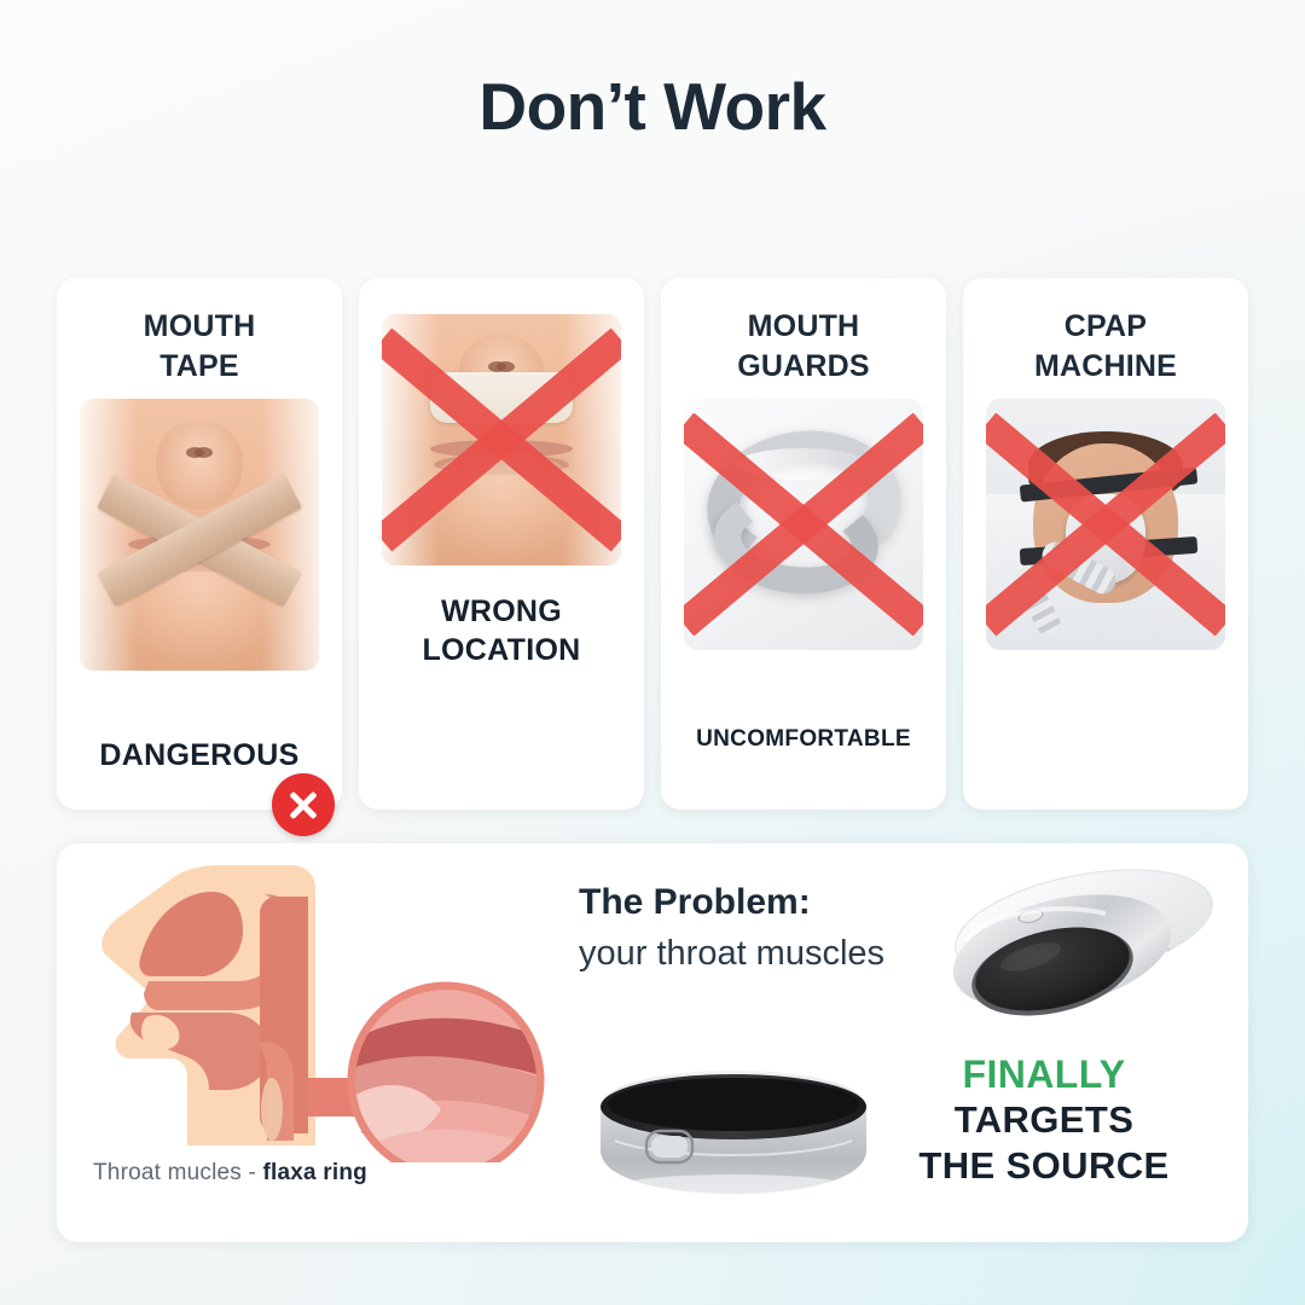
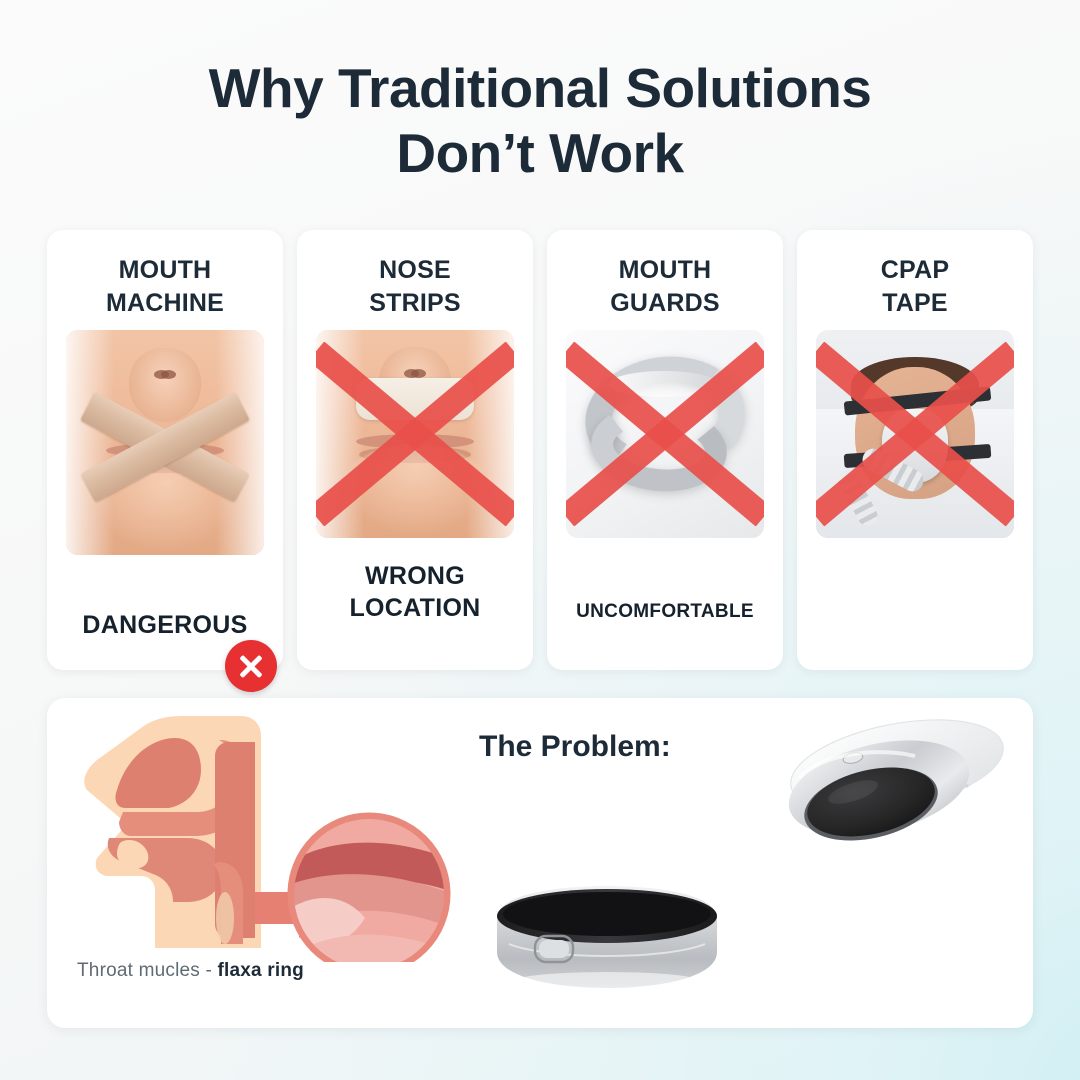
+ Why Traditional Solutions
  Don’t Work
  MOUTH
- TAPE
+ MACHINE
  DANGEROUS
+ NOSE
+ STRIPS
  WRONG
  LOCATION
  MOUTH
  GUARDS
  UNCOMFORTABLE
  CPAP
- MACHINE
+ TAPE
  Throat mucles - flaxa ring
  The Problem:
- your throat muscles
- FINALLY
- TARGETS
- THE SOURCE
